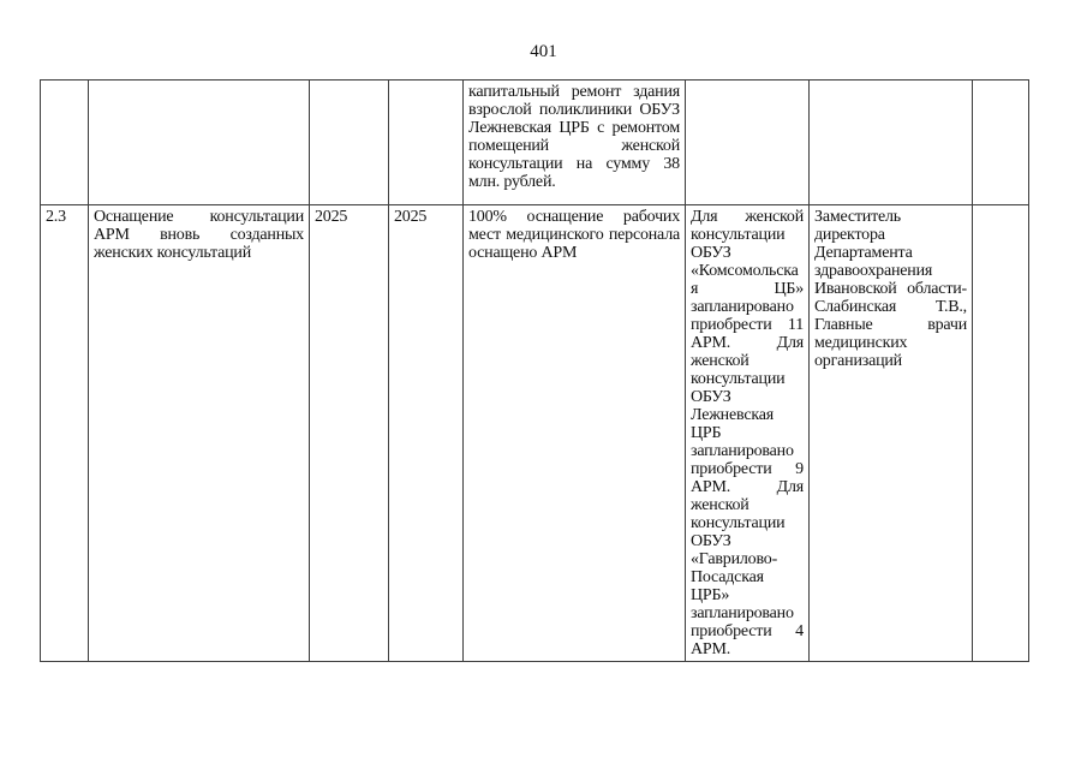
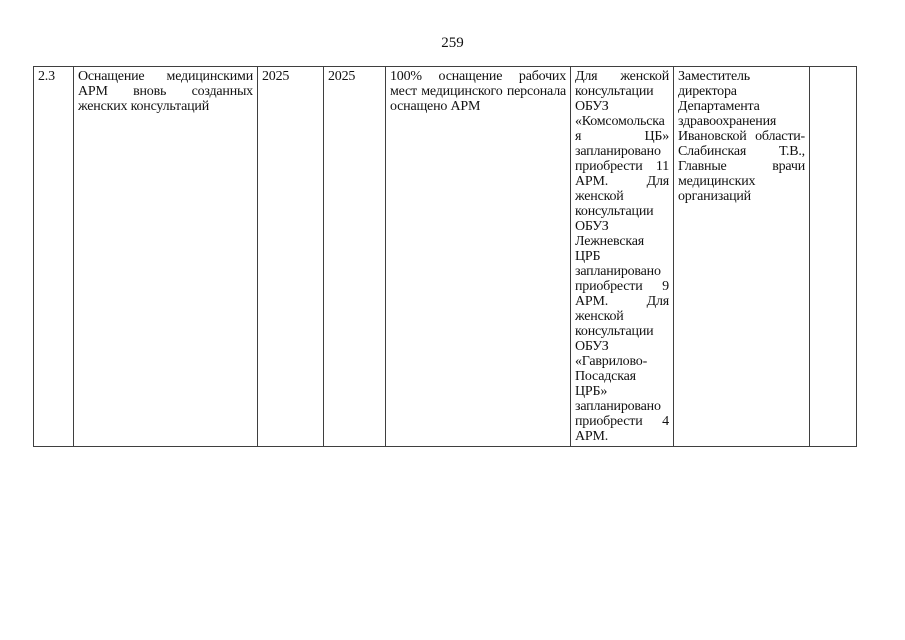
- 401
+ 259
- 				капитальный ремонт здания взрослой поликлиники ОБУЗ Лежневская ЦРБ с ремонтом помещений женской консультации на сумму 38 млн. рублей.
- 2.3	Оснащение консультации АРМ вновь созданных женских консультаций	2025	2025	100% оснащение рабочих мест медицинского персонала оснащено АРМ	Для женской консультации ОБУЗ «Комсомольская ЦБ» запланировано приобрести 11 АРМ. Для женской консультации ОБУЗ Лежневская ЦРБ запланировано приобрести 9 АРМ. Для женской консультации ОБУЗ «Гаврилово- Посадская ЦРБ» запланировано приобрести 4 АРМ.	Заместитель директора Департамента здравоохранения Ивановской области- Слабинская Т.В., Главные врачи медицинских организаций
+ 2.3	Оснащение медицинскими АРМ вновь созданных женских консультаций	2025	2025	100% оснащение рабочих мест медицинского персонала оснащено АРМ	Для женской консультации ОБУЗ «Комсомольская ЦБ» запланировано приобрести 11 АРМ. Для женской консультации ОБУЗ Лежневская ЦРБ запланировано приобрести 9 АРМ. Для женской консультации ОБУЗ «Гаврилово- Посадская ЦРБ» запланировано приобрести 4 АРМ.	Заместитель директора Департамента здравоохранения Ивановской области- Слабинская Т.В., Главные врачи медицинских организаций
